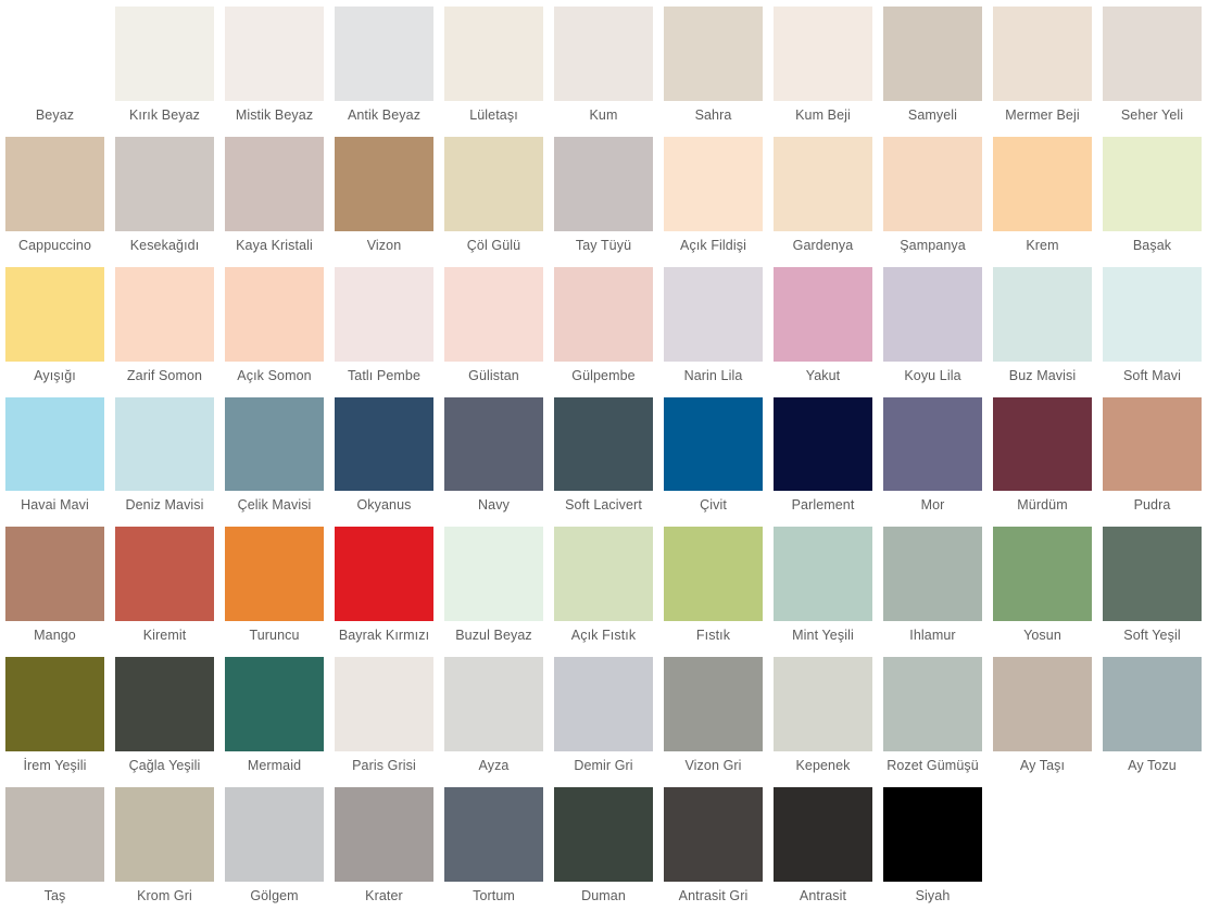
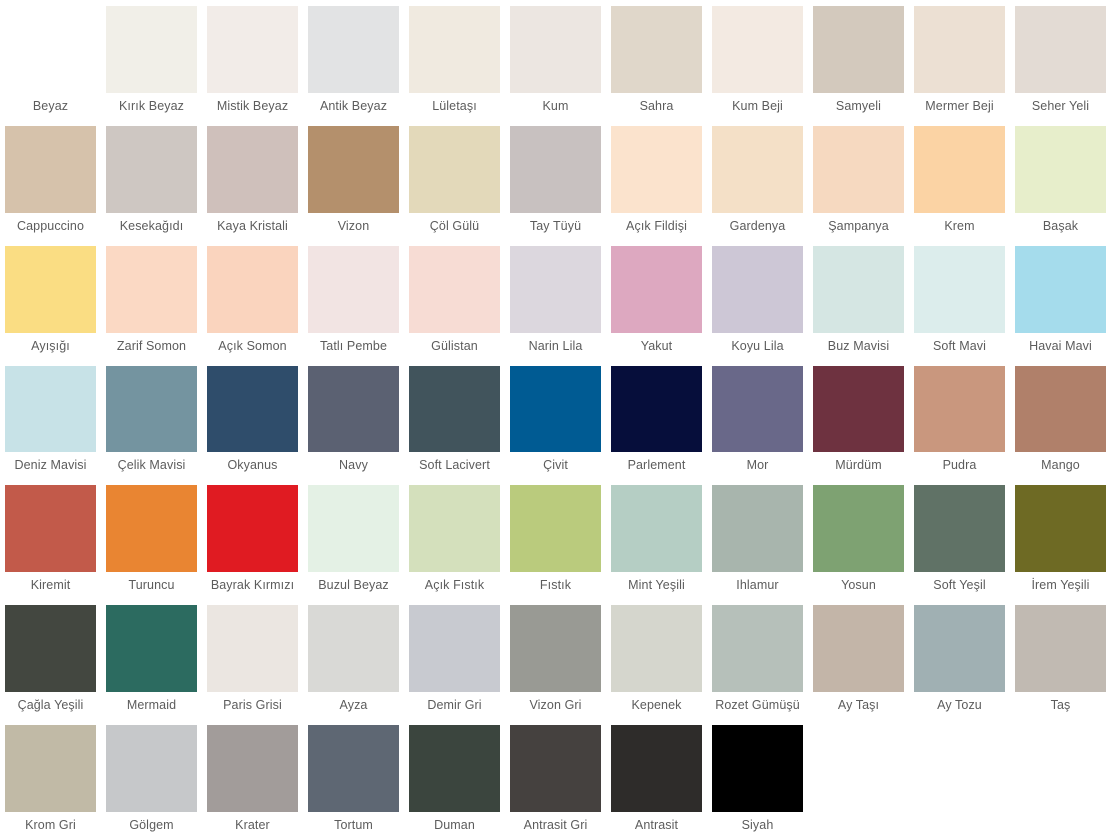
  Beyaz
  Kırık Beyaz
  Mistik Beyaz
  Antik Beyaz
  Lületaşı
  Kum
  Sahra
  Kum Beji
  Samyeli
  Mermer Beji
  Seher Yeli
  Cappuccino
  Kesekağıdı
  Kaya Kristali
  Vizon
  Çöl Gülü
  Tay Tüyü
  Açık Fildişi
  Gardenya
  Şampanya
  Krem
  Başak
  Ayışığı
  Zarif Somon
  Açık Somon
  Tatlı Pembe
  Gülistan
- Gülpembe
  Narin Lila
  Yakut
  Koyu Lila
  Buz Mavisi
  Soft Mavi
  Havai Mavi
  Deniz Mavisi
  Çelik Mavisi
  Okyanus
  Navy
  Soft Lacivert
  Çivit
  Parlement
  Mor
  Mürdüm
  Pudra
  Mango
  Kiremit
  Turuncu
  Bayrak Kırmızı
  Buzul Beyaz
  Açık Fıstık
  Fıstık
  Mint Yeşili
  Ihlamur
  Yosun
  Soft Yeşil
  İrem Yeşili
  Çağla Yeşili
  Mermaid
  Paris Grisi
  Ayza
  Demir Gri
  Vizon Gri
  Kepenek
  Rozet Gümüşü
  Ay Taşı
  Ay Tozu
  Taş
  Krom Gri
  Gölgem
  Krater
  Tortum
  Duman
  Antrasit Gri
  Antrasit
  Siyah
